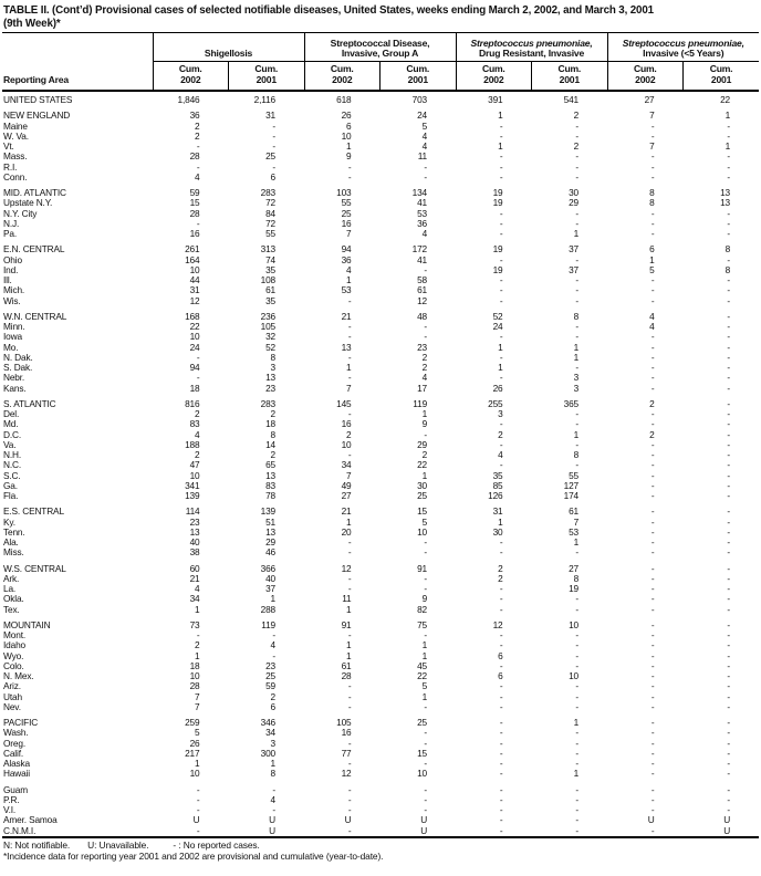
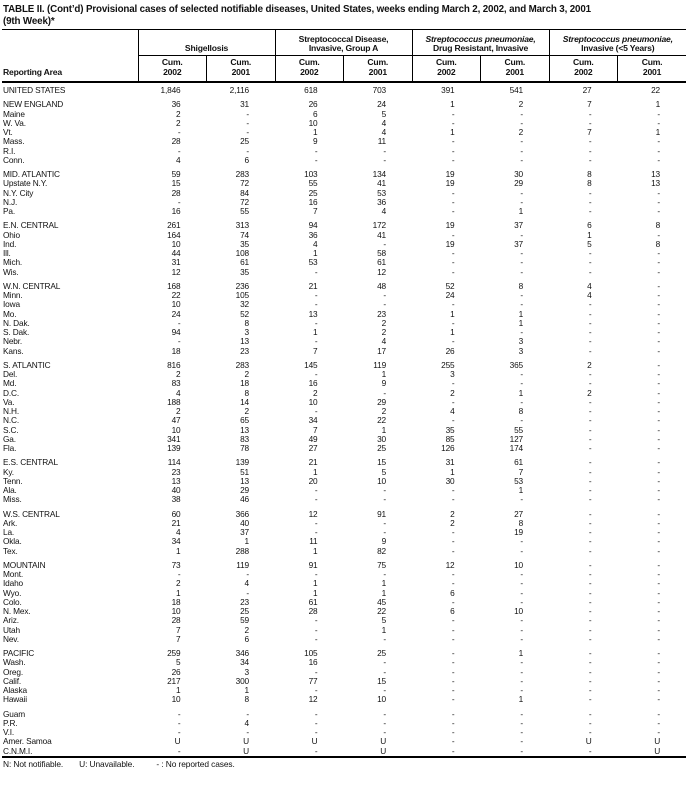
  TABLE II. (Cont’d) Provisional cases of selected notifiable diseases, United States, weeks ending March 2, 2002, and March 3, 2001
  (9th Week)*
  Reporting Area	Shigellosis	Streptococcal Disease, Invasive, Group A	Streptococcus pneumoniae, Drug Resistant, Invasive	Streptococcus pneumoniae, Invasive (<5 Years)
  Cum.2002	Cum.2001	Cum.2002	Cum.2001	Cum.2002	Cum.2001	Cum.2002	Cum.2001
  UNITED STATES	1,846	2,116	618	703	391	541	27	22
  NEW ENGLAND	36	31	26	24	1	2	7	1
  Maine	2	-	6	5	-	-	-	-
  W. Va.	2	-	10	4	-	-	-	-
  Vt.	-	-	1	4	1	2	7	1
  Mass.	28	25	9	11	-	-	-	-
  R.I.	-	-	-	-	-	-	-	-
  Conn.	4	6	-	-	-	-	-	-
  MID. ATLANTIC	59	283	103	134	19	30	8	13
  Upstate N.Y.	15	72	55	41	19	29	8	13
  N.Y. City	28	84	25	53	-	-	-	-
  N.J.	-	72	16	36	-	-	-	-
  Pa.	16	55	7	4	-	1	-	-
  E.N. CENTRAL	261	313	94	172	19	37	6	8
  Ohio	164	74	36	41	-	-	1	-
  Ind.	10	35	4	-	19	37	5	8
  Ill.	44	108	1	58	-	-	-	-
  Mich.	31	61	53	61	-	-	-	-
  Wis.	12	35	-	12	-	-	-	-
  W.N. CENTRAL	168	236	21	48	52	8	4	-
  Minn.	22	105	-	-	24	-	4	-
  Iowa	10	32	-	-	-	-	-	-
  Mo.	24	52	13	23	1	1	-	-
  N. Dak.	-	8	-	2	-	1	-	-
  S. Dak.	94	3	1	2	1	-	-	-
  Nebr.	-	13	-	4	-	3	-	-
  Kans.	18	23	7	17	26	3	-	-
  S. ATLANTIC	816	283	145	119	255	365	2	-
  Del.	2	2	-	1	3	-	-	-
  Md.	83	18	16	9	-	-	-	-
  D.C.	4	8	2	-	2	1	2	-
  Va.	188	14	10	29	-	-	-	-
  N.H.	2	2	-	2	4	8	-	-
  N.C.	47	65	34	22	-	-	-	-
  S.C.	10	13	7	1	35	55	-	-
  Ga.	341	83	49	30	85	127	-	-
  Fla.	139	78	27	25	126	174	-	-
  E.S. CENTRAL	114	139	21	15	31	61	-	-
  Ky.	23	51	1	5	1	7	-	-
  Tenn.	13	13	20	10	30	53	-	-
  Ala.	40	29	-	-	-	1	-	-
  Miss.	38	46	-	-	-	-	-	-
  W.S. CENTRAL	60	366	12	91	2	27	-	-
  Ark.	21	40	-	-	2	8	-	-
  La.	4	37	-	-	-	19	-	-
  Okla.	34	1	11	9	-	-	-	-
  Tex.	1	288	1	82	-	-	-	-
  MOUNTAIN	73	119	91	75	12	10	-	-
  Mont.	-	-	-	-	-	-	-	-
  Idaho	2	4	1	1	-	-	-	-
  Wyo.	1	-	1	1	6	-	-	-
  Colo.	18	23	61	45	-	-	-	-
  N. Mex.	10	25	28	22	6	10	-	-
  Ariz.	28	59	-	5	-	-	-	-
  Utah	7	2	-	1	-	-	-	-
  Nev.	7	6	-	-	-	-	-	-
  PACIFIC	259	346	105	25	-	1	-	-
  Wash.	5	34	16	-	-	-	-	-
  Oreg.	26	3	-	-	-	-	-	-
  Calif.	217	300	77	15	-	-	-	-
  Alaska	1	1	-	-	-	-	-	-
  Hawaii	10	8	12	10	-	1	-	-
  Guam	-	-	-	-	-	-	-	-
  P.R.	-	4	-	-	-	-	-	-
  V.I.	-	-	-	-	-	-	-	-
  Amer. Samoa	U	U	U	U	-	-	U	U
  C.N.M.I.	-	U	-	U	-	-	-	U
  N: Not notifiable. U: Unavailable. - : No reported cases.
- *Incidence data for reporting year 2001 and 2002 are provisional and cumulative (year-to-date).
